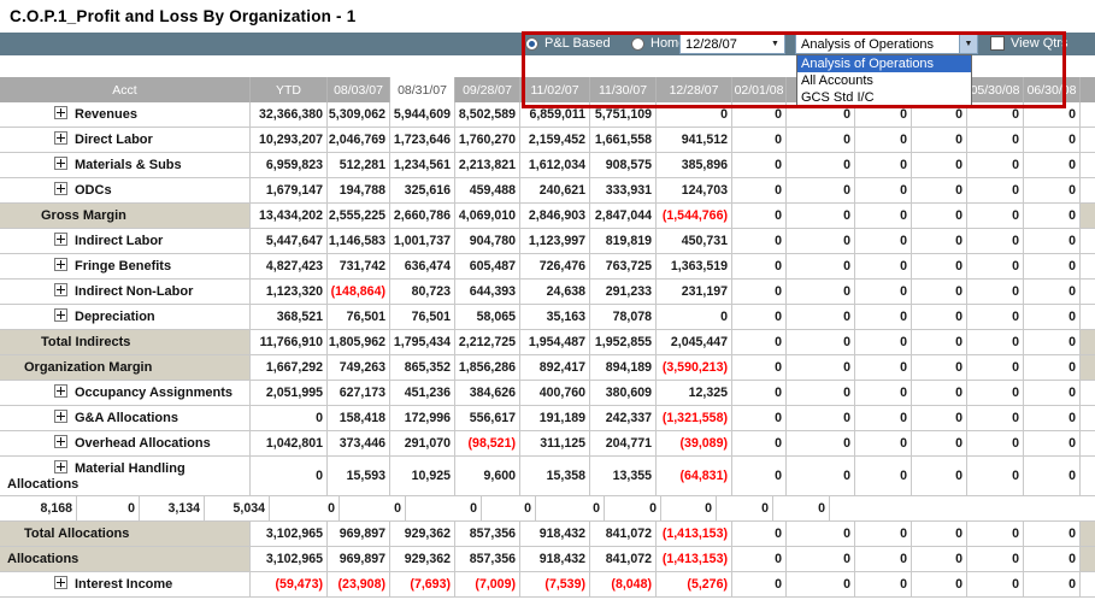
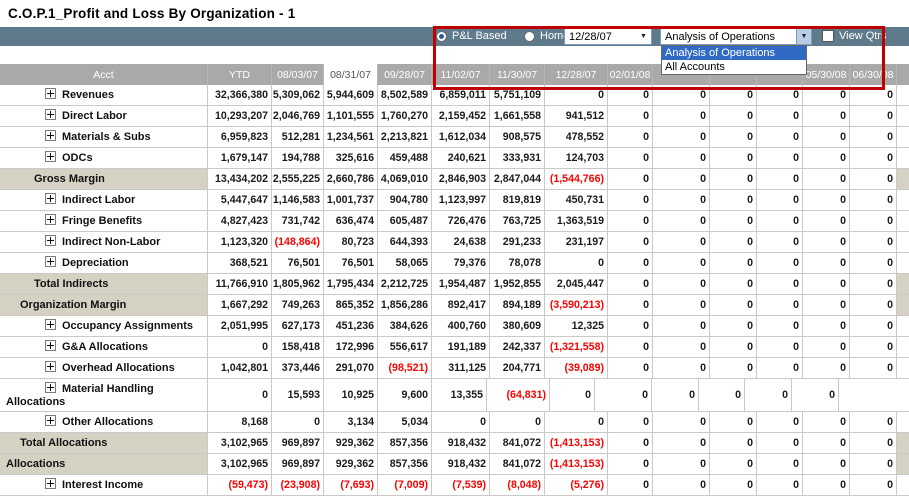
  C.O.P.1_Profit and Loss By Organization - 1
  P&L Based
  12/28/07
  Analysis of Operations
  View Qtrs
  Acct
  YTD
  08/03/07
  08/31/07
  09/28/07
  11/02/07
  11/30/07
  12/28/07
  02/01/08
  05/30/08
  06/30/08
  Revenues
  32,366,380
  5,309,062
  5,944,609
  8,502,589
  6,859,011
  5,751,109
  0
  0
  0
  0
  0
  0
  0
  Direct Labor
  10,293,207
  2,046,769
- 1,723,646
+ 1,101,555
  1,760,270
  2,159,452
  1,661,558
  941,512
  0
  0
  0
  0
  0
  0
  Materials & Subs
  6,959,823
  512,281
  1,234,561
  2,213,821
  1,612,034
  908,575
- 385,896
+ 478,552
  0
  0
  0
  0
  0
  0
  ODCs
  1,679,147
  194,788
  325,616
  459,488
  240,621
  333,931
  124,703
  0
  0
  0
  0
  0
  0
  Gross Margin
  13,434,202
  2,555,225
  2,660,786
  4,069,010
  2,846,903
  2,847,044
  (1,544,766)
  0
  0
  0
  0
  0
  0
  Indirect Labor
  5,447,647
  1,146,583
  1,001,737
  904,780
  1,123,997
  819,819
  450,731
  0
  0
  0
  0
  0
  0
  Fringe Benefits
  4,827,423
  731,742
  636,474
  605,487
  726,476
  763,725
  1,363,519
  0
  0
  0
  0
  0
  0
  Indirect Non-Labor
  1,123,320
  (148,864)
  80,723
  644,393
  24,638
  291,233
  231,197
  0
  0
  0
  0
  0
  0
  Depreciation
  368,521
  76,501
  76,501
  58,065
- 35,163
+ 79,376
  78,078
  0
  0
  0
  0
  0
  0
  0
  Total Indirects
  11,766,910
  1,805,962
  1,795,434
  2,212,725
  1,954,487
  1,952,855
  2,045,447
  0
  0
  0
  0
  0
  0
  Organization Margin
  1,667,292
  749,263
  865,352
  1,856,286
  892,417
  894,189
  (3,590,213)
  0
  0
  0
  0
  0
  0
  Occupancy Assignments
  2,051,995
  627,173
  451,236
  384,626
  400,760
  380,609
  12,325
  0
  0
  0
  0
  0
  0
  G&A Allocations
  0
  158,418
  172,996
  556,617
  191,189
  242,337
  (1,321,558)
  0
  0
  0
  0
  0
  0
  Overhead Allocations
  1,042,801
  373,446
  291,070
  (98,521)
  311,125
  204,771
  (39,089)
  0
  0
  0
  0
  0
  0
  Material Handling Allocations
  0
  15,593
  10,925
  9,600
- 15,358
  13,355
  (64,831)
  0
  0
  0
  0
  0
  0
+ Other Allocations
  8,168
  0
  3,134
  5,034
  0
  0
  0
  0
  0
  0
  0
  0
  0
  Total Allocations
  3,102,965
  969,897
  929,362
  857,356
  918,432
  841,072
  (1,413,153)
  0
  0
  0
  0
  0
  0
  Allocations
  3,102,965
  969,897
  929,362
  857,356
  918,432
  841,072
  (1,413,153)
  0
  0
  0
  0
  0
  0
  Interest Income
  (59,473)
  (23,908)
  (7,693)
  (7,009)
  (7,539)
  (8,048)
  (5,276)
  0
  0
  0
  0
  0
  0
  Analysis of Operations
  All Accounts
- GCS Std I/C
